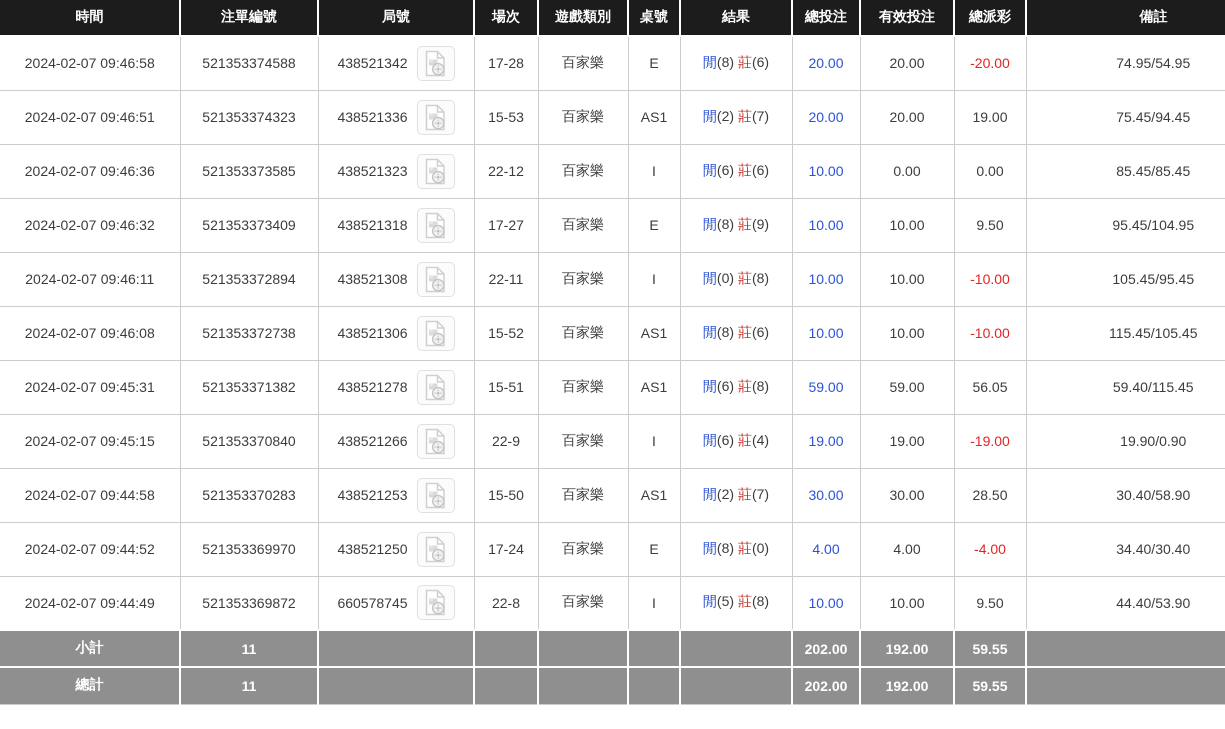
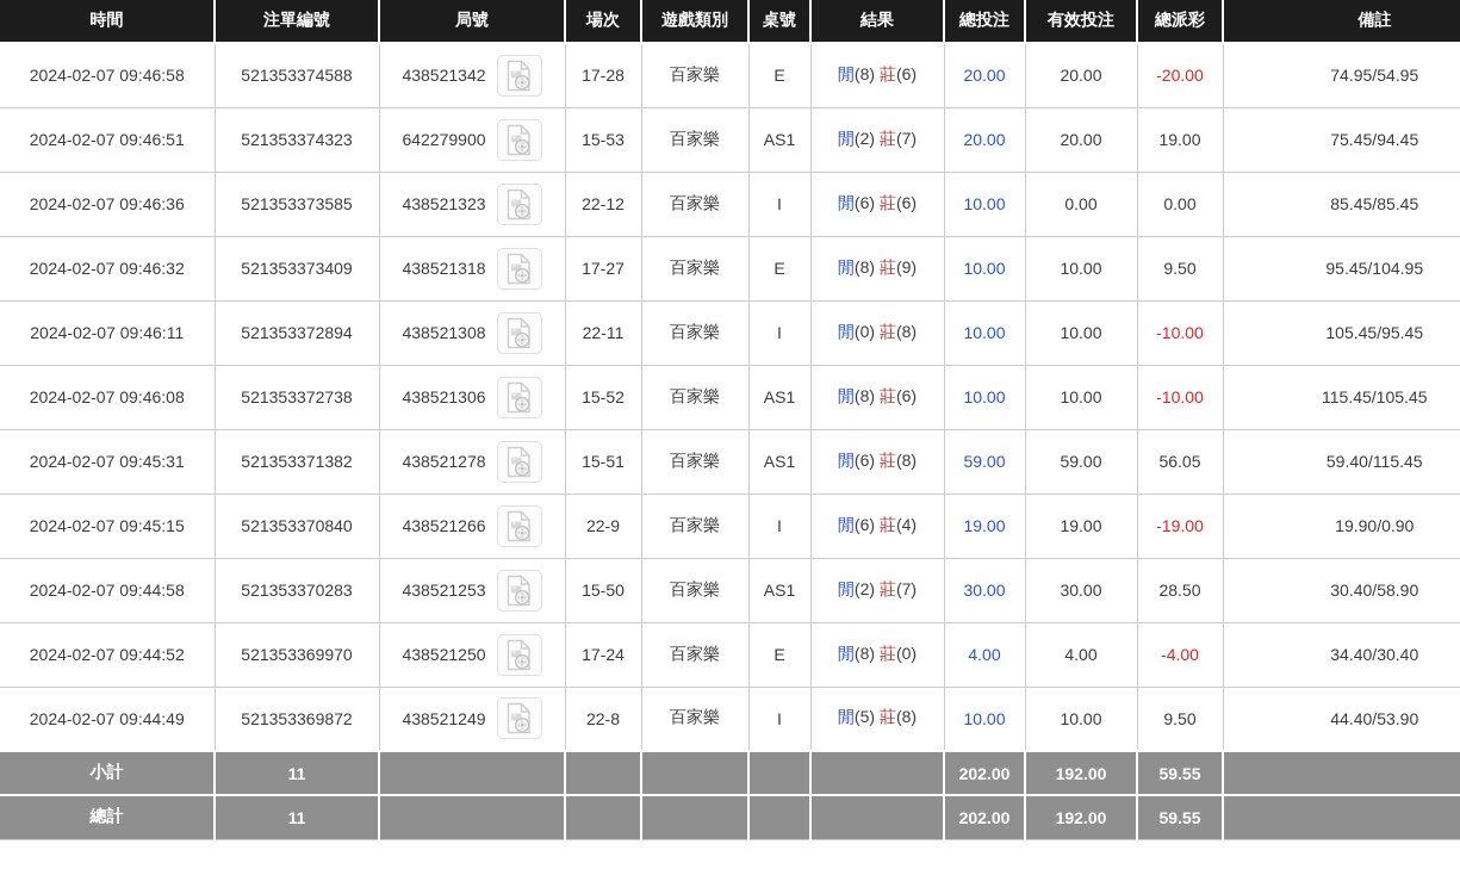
  時間	注單編號	局號	場次	遊戲類別	桌號	結果	總投注	有效投注	總派彩	備註
  2024-02-07 09:46:58	521353374588	438521342	17-28	百家樂	E	閒(8) 莊(6)	20.00	20.00	-20.00	74.95/54.95
- 2024-02-07 09:46:51	521353374323	438521336	15-53	百家樂	AS1	閒(2) 莊(7)	20.00	20.00	19.00	75.45/94.45
+ 2024-02-07 09:46:51	521353374323	642279900	15-53	百家樂	AS1	閒(2) 莊(7)	20.00	20.00	19.00	75.45/94.45
  2024-02-07 09:46:36	521353373585	438521323	22-12	百家樂	I	閒(6) 莊(6)	10.00	0.00	0.00	85.45/85.45
  2024-02-07 09:46:32	521353373409	438521318	17-27	百家樂	E	閒(8) 莊(9)	10.00	10.00	9.50	95.45/104.95
  2024-02-07 09:46:11	521353372894	438521308	22-11	百家樂	I	閒(0) 莊(8)	10.00	10.00	-10.00	105.45/95.45
  2024-02-07 09:46:08	521353372738	438521306	15-52	百家樂	AS1	閒(8) 莊(6)	10.00	10.00	-10.00	115.45/105.45
  2024-02-07 09:45:31	521353371382	438521278	15-51	百家樂	AS1	閒(6) 莊(8)	59.00	59.00	56.05	59.40/115.45
  2024-02-07 09:45:15	521353370840	438521266	22-9	百家樂	I	閒(6) 莊(4)	19.00	19.00	-19.00	19.90/0.90
  2024-02-07 09:44:58	521353370283	438521253	15-50	百家樂	AS1	閒(2) 莊(7)	30.00	30.00	28.50	30.40/58.90
  2024-02-07 09:44:52	521353369970	438521250	17-24	百家樂	E	閒(8) 莊(0)	4.00	4.00	-4.00	34.40/30.40
- 2024-02-07 09:44:49	521353369872	660578745	22-8	百家樂	I	閒(5) 莊(8)	10.00	10.00	9.50	44.40/53.90
+ 2024-02-07 09:44:49	521353369872	438521249	22-8	百家樂	I	閒(5) 莊(8)	10.00	10.00	9.50	44.40/53.90
  小計	11						202.00	192.00	59.55
  總計	11						202.00	192.00	59.55
